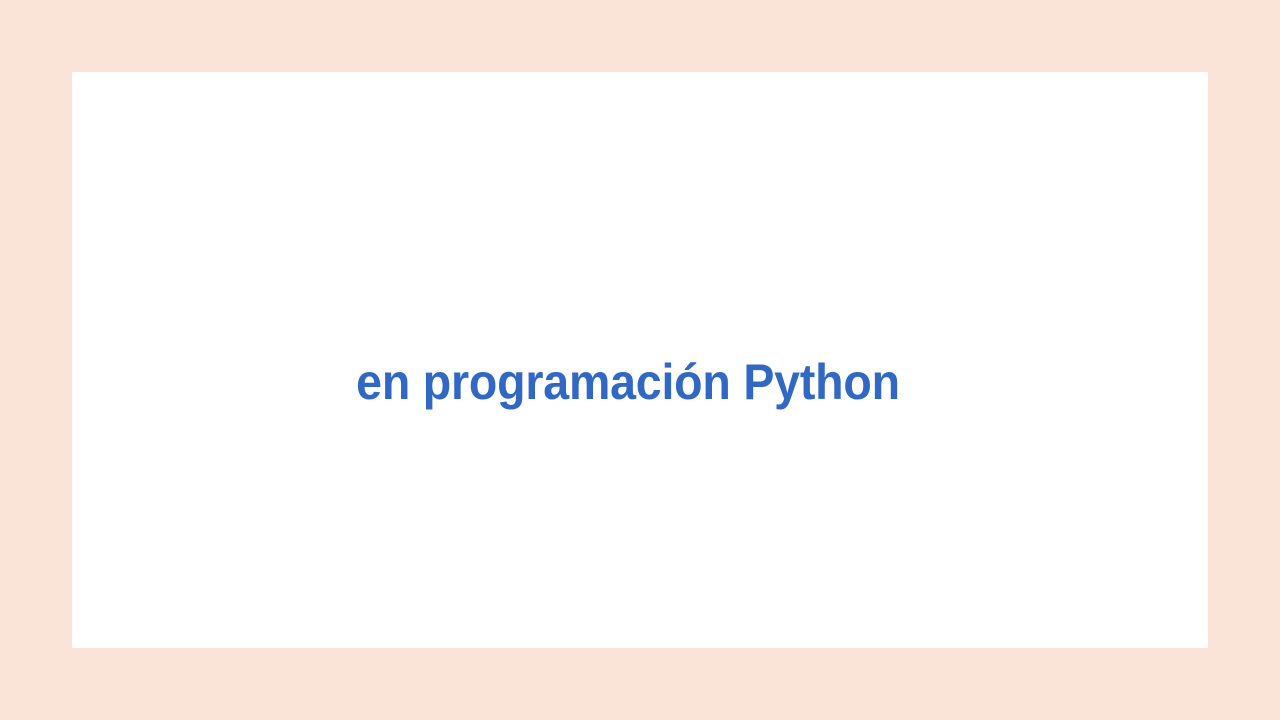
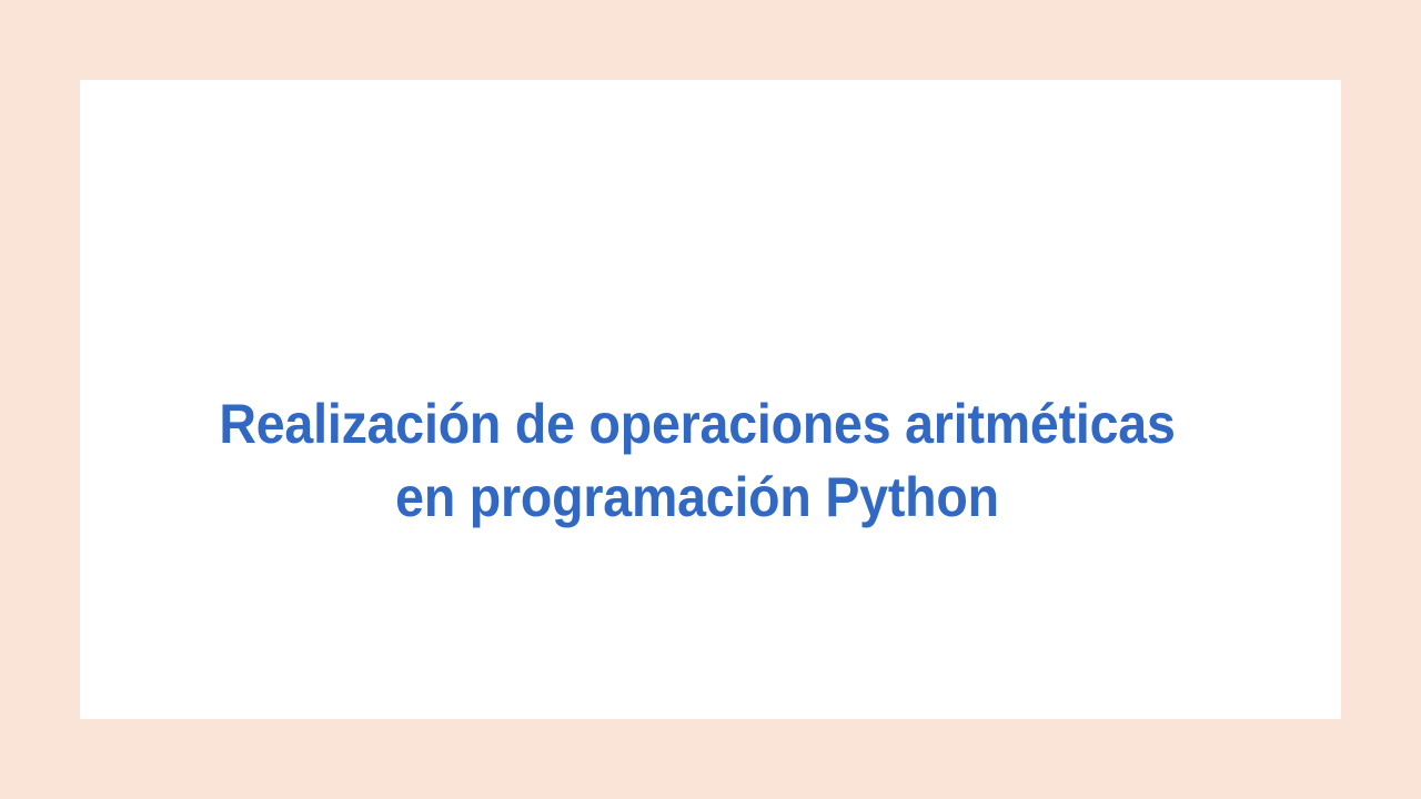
+ Realización de operaciones aritméticas
  en programación Python
